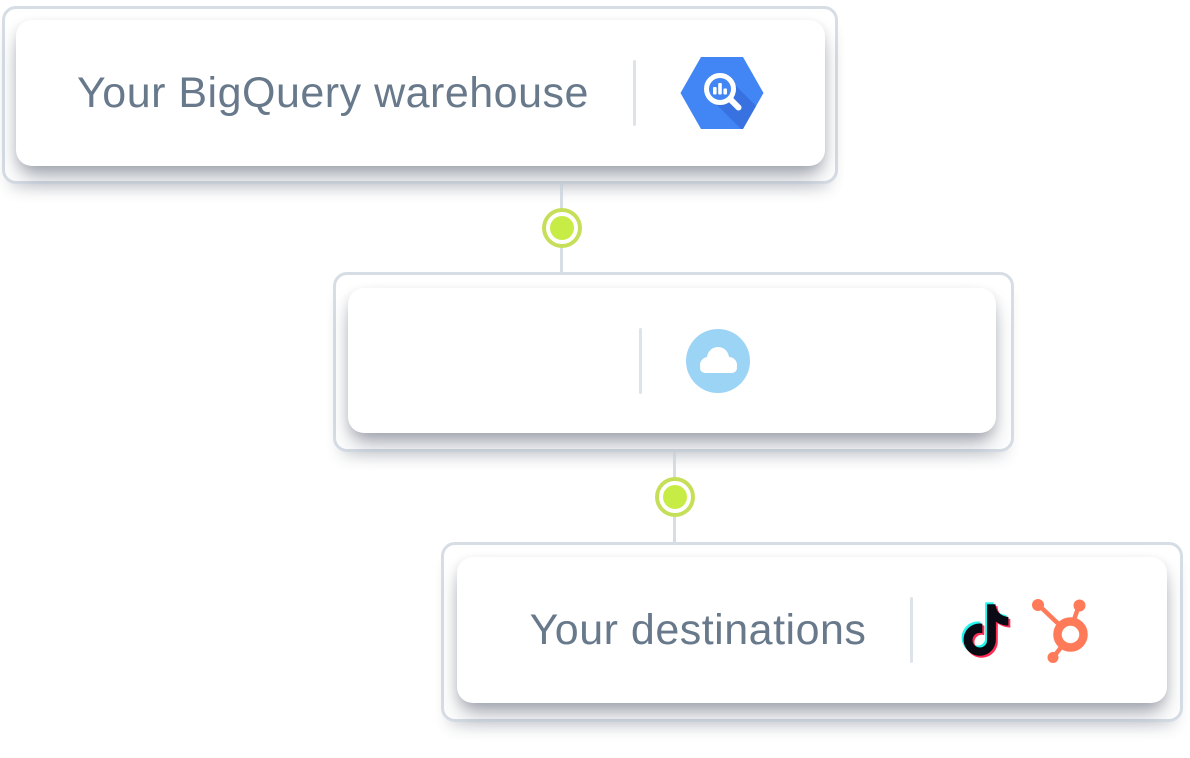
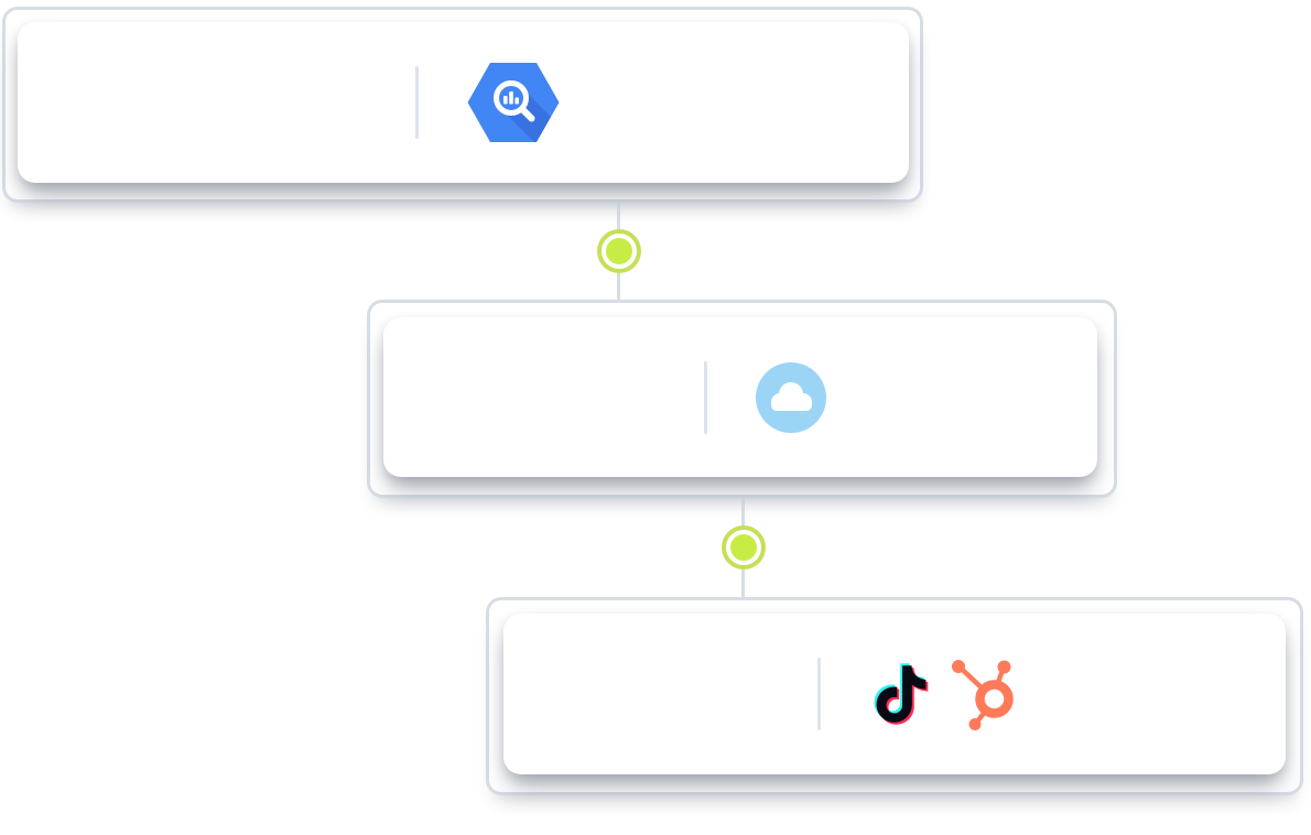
- Your BigQuery warehouse
- Your destinations
